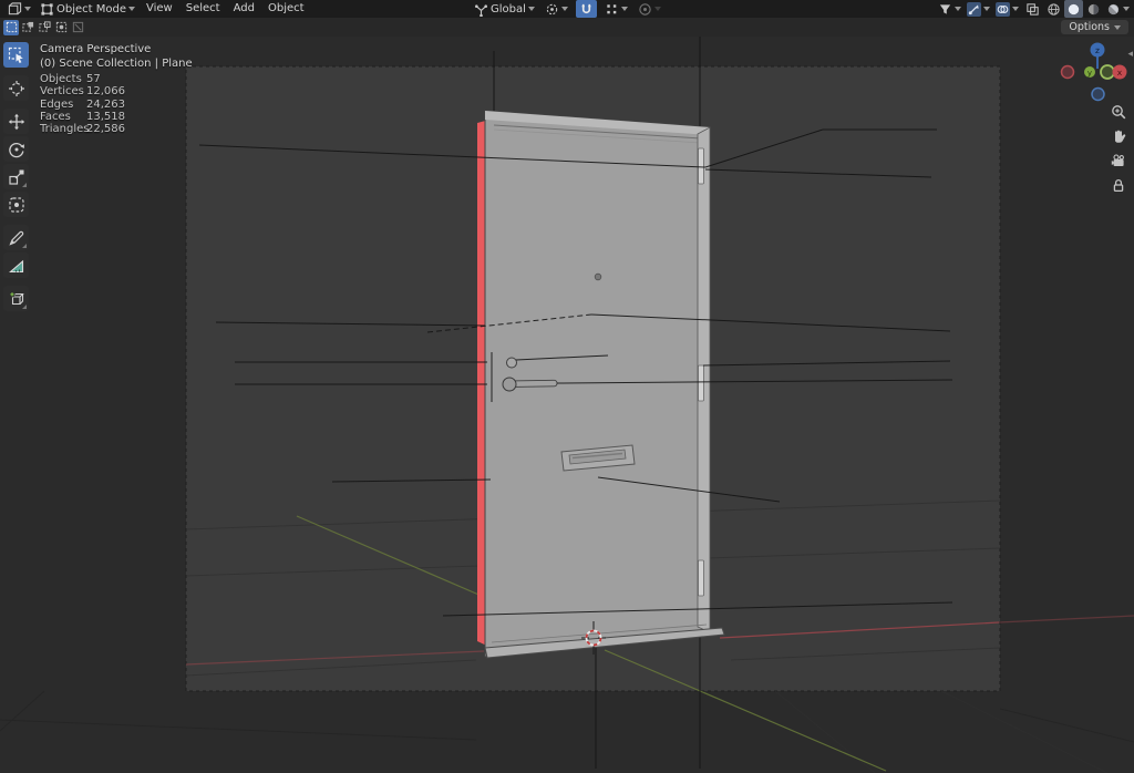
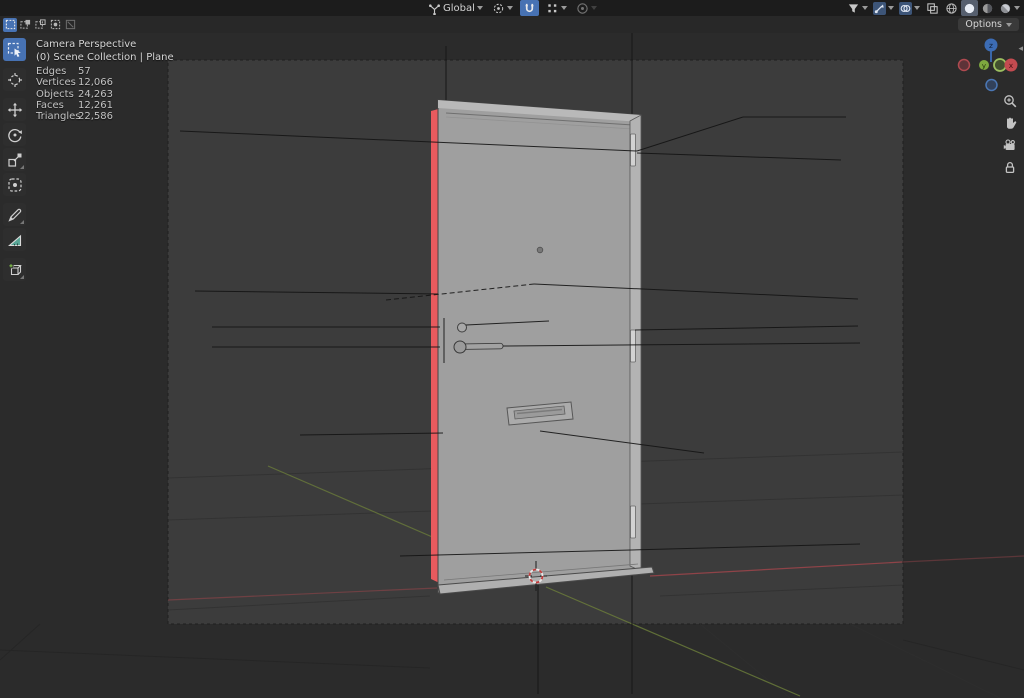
  y
  x
  z
- Object Mode
- View
- Select
- Add
- Object
  Global
  Options
  Camera Perspective
  (0) Scene Collection | Plane
- Objects
+ Edges
  57
  Vertices
  12,066
- Edges
+ Objects
  24,263
  Faces
- 13,518
+ 12,261
  Triangles
  22,586
  ◂
